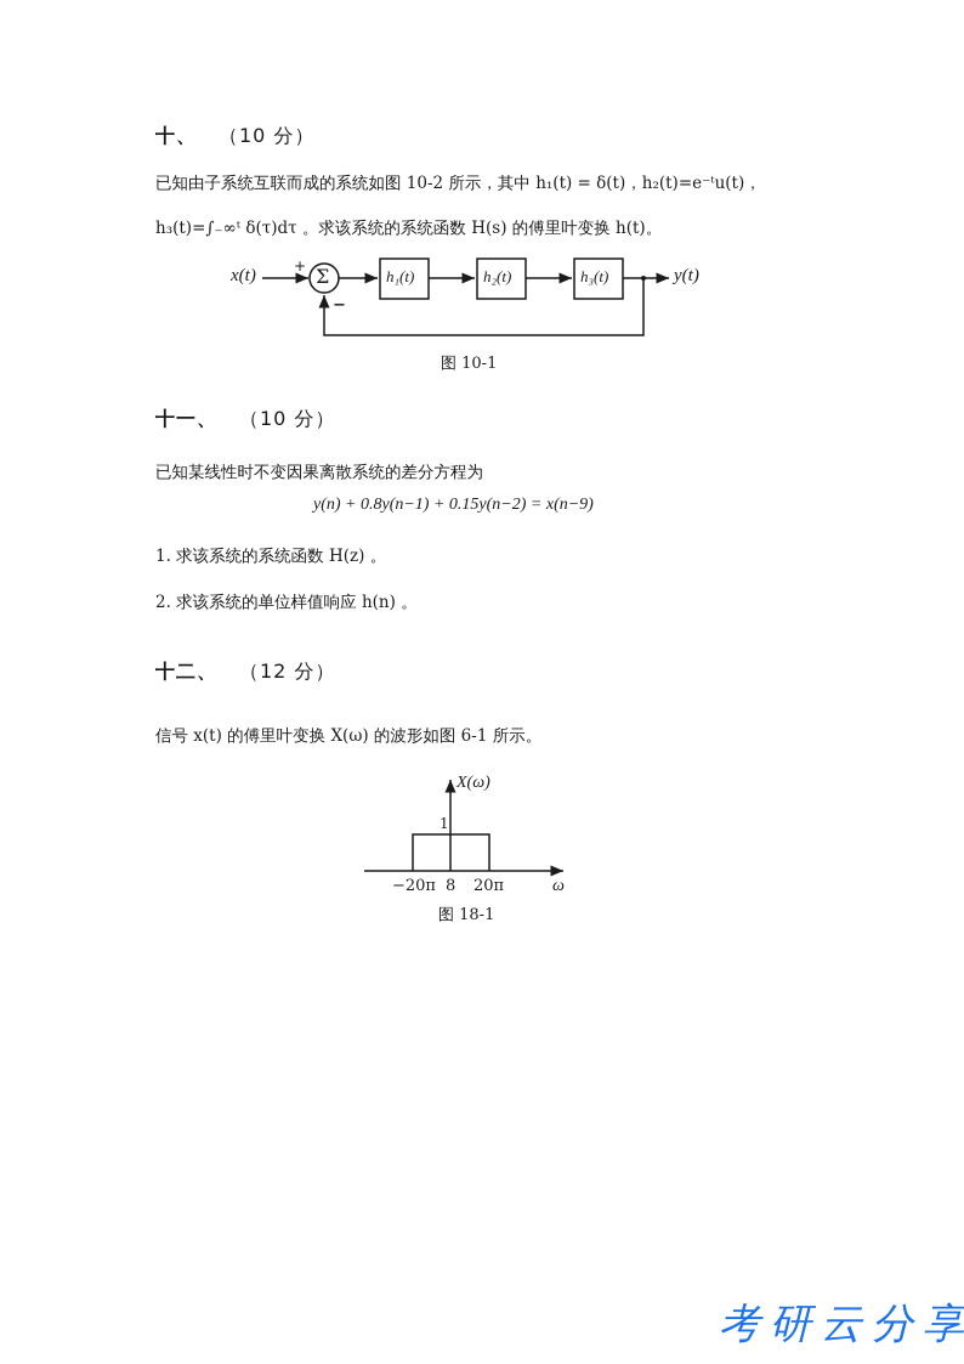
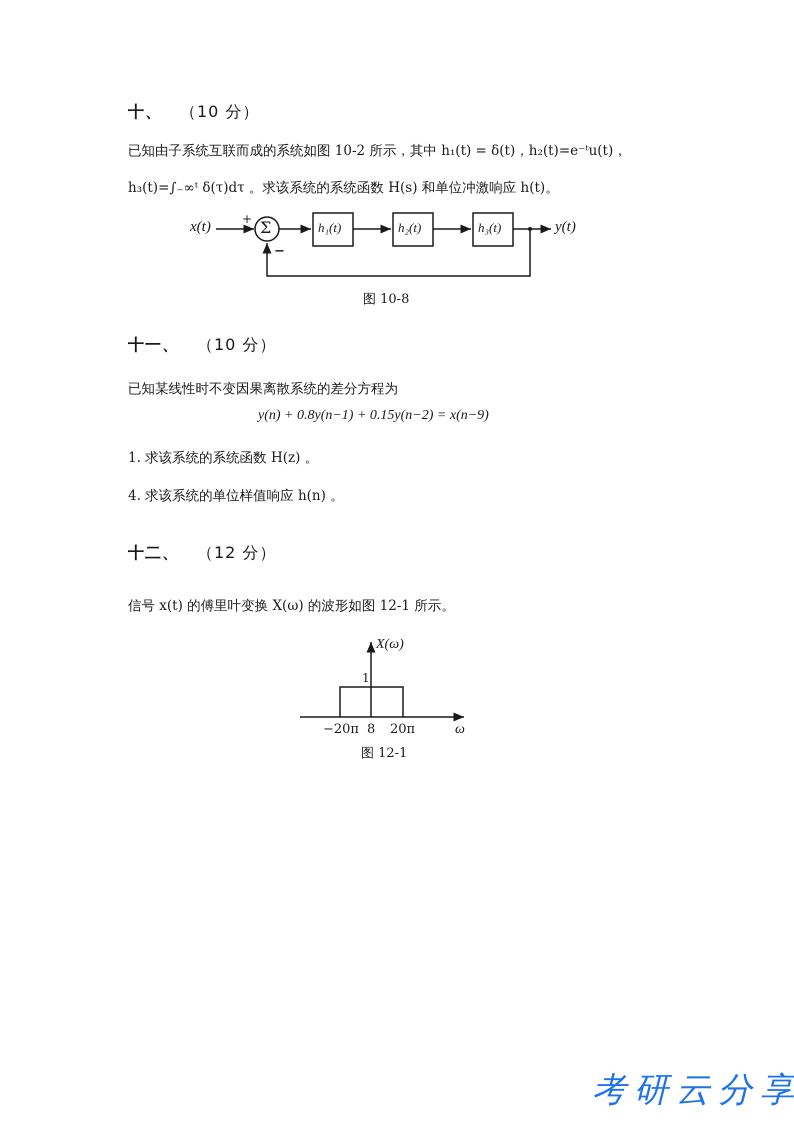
  十、 （10 分）
  已知由子系统互联而成的系统如图 10-2 所示，其中 h₁(t) = δ(t)，h₂(t)=e⁻ᵗu(t)，
- h₃(t)=∫₋∞ᵗ δ(τ)dτ 。求该系统的系统函数 H(s) 的傅里叶变换 h(t)。
+ h₃(t)=∫₋∞ᵗ δ(τ)dτ 。求该系统的系统函数 H(s) 和单位冲激响应 h(t)。
  x(t)
  +
  −
  Σ
  h₁(t)
  h₂(t)
  h₃(t)
  y(t)
- 图 10-1
+ 图 10-8
  十一、 （10 分）
  已知某线性时不变因果离散系统的差分方程为
  y(n) + 0.8y(n−1) + 0.15y(n−2) = x(n−9)
  1. 求该系统的系统函数 H(z) 。
- 2. 求该系统的单位样值响应 h(n) 。
+ 4. 求该系统的单位样值响应 h(n) 。
  十二、 （12 分）
- 信号 x(t) 的傅里叶变换 X(ω) 的波形如图 6-1 所示。
+ 信号 x(t) 的傅里叶变换 X(ω) 的波形如图 12-1 所示。
  X(ω)
  1
  −20π
  8
  20π
  ω
- 图 18-1
+ 图 12-1
  考研云分享
